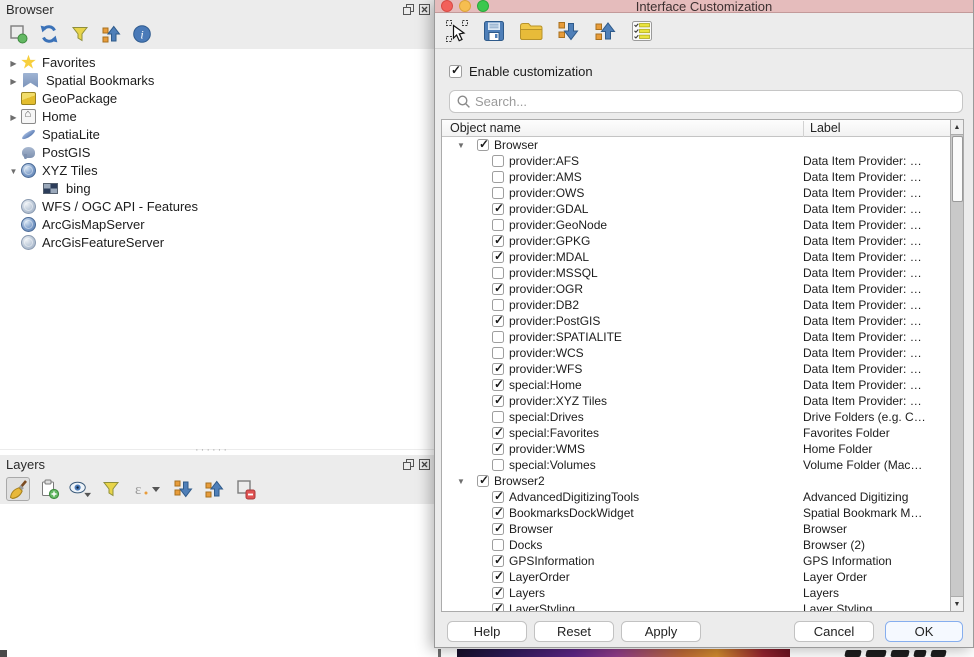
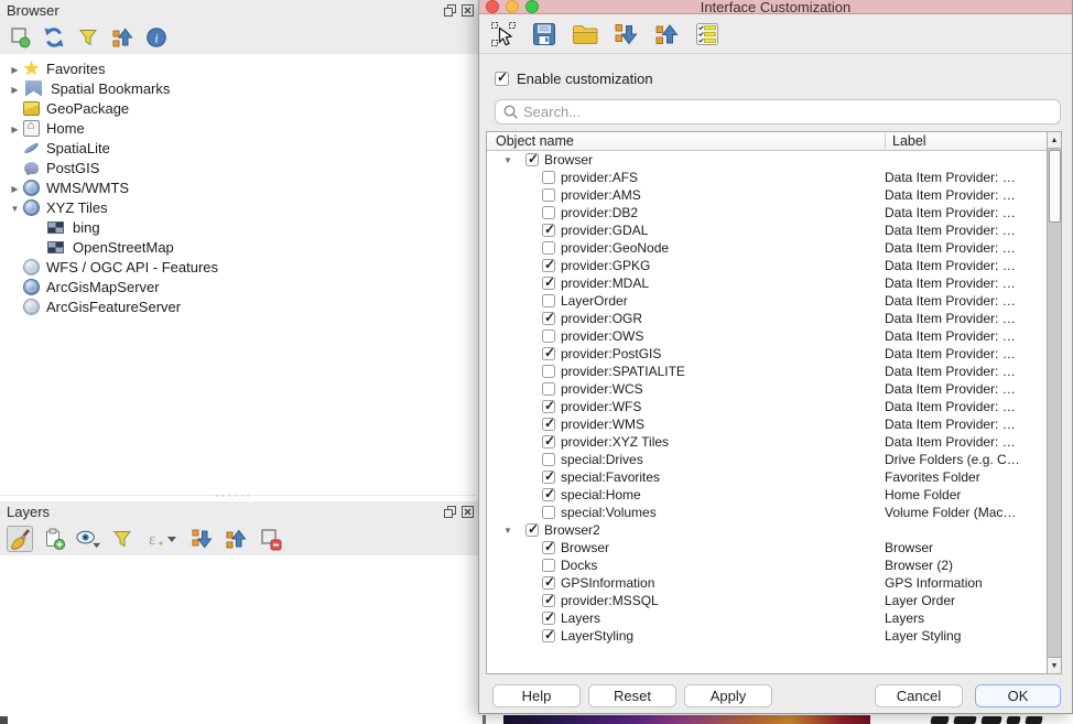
  Browser
  i
  Favorites
  Spatial Bookmarks
  GeoPackage
  Home
  SpatiaLite
  PostGIS
+ WMS/WMTS
  XYZ Tiles
  bing
+ OpenStreetMap
  WFS / OGC API - Features
  ArcGisMapServer
  ArcGisFeatureServer
  ······
  Layers
  ε
  Interface Customization
  Enable customization
  Search...
  Object name
  Label
  Browser
  provider:AFS
  Data Item Provider: …
  provider:AMS
  Data Item Provider: …
- provider:OWS
+ provider:DB2
  Data Item Provider: …
  provider:GDAL
  Data Item Provider: …
  provider:GeoNode
  Data Item Provider: …
  provider:GPKG
  Data Item Provider: …
  provider:MDAL
  Data Item Provider: …
- provider:MSSQL
+ LayerOrder
  Data Item Provider: …
  provider:OGR
  Data Item Provider: …
- provider:DB2
+ provider:OWS
  Data Item Provider: …
  provider:PostGIS
  Data Item Provider: …
  provider:SPATIALITE
  Data Item Provider: …
  provider:WCS
  Data Item Provider: …
  provider:WFS
  Data Item Provider: …
- special:Home
+ provider:WMS
  Data Item Provider: …
  provider:XYZ Tiles
  Data Item Provider: …
  special:Drives
  Drive Folders (e.g. C…
  special:Favorites
  Favorites Folder
- provider:WMS
+ special:Home
  Home Folder
  special:Volumes
  Volume Folder (Mac…
  Browser2
- AdvancedDigitizingTools
- Advanced Digitizing
- BookmarksDockWidget
- Spatial Bookmark M…
  Browser
  Browser
  Docks
  Browser (2)
  GPSInformation
  GPS Information
- LayerOrder
+ provider:MSSQL
  Layer Order
  Layers
  Layers
  LayerStyling
  Layer Styling
  Help
  Reset
  Apply
  Cancel
  OK
